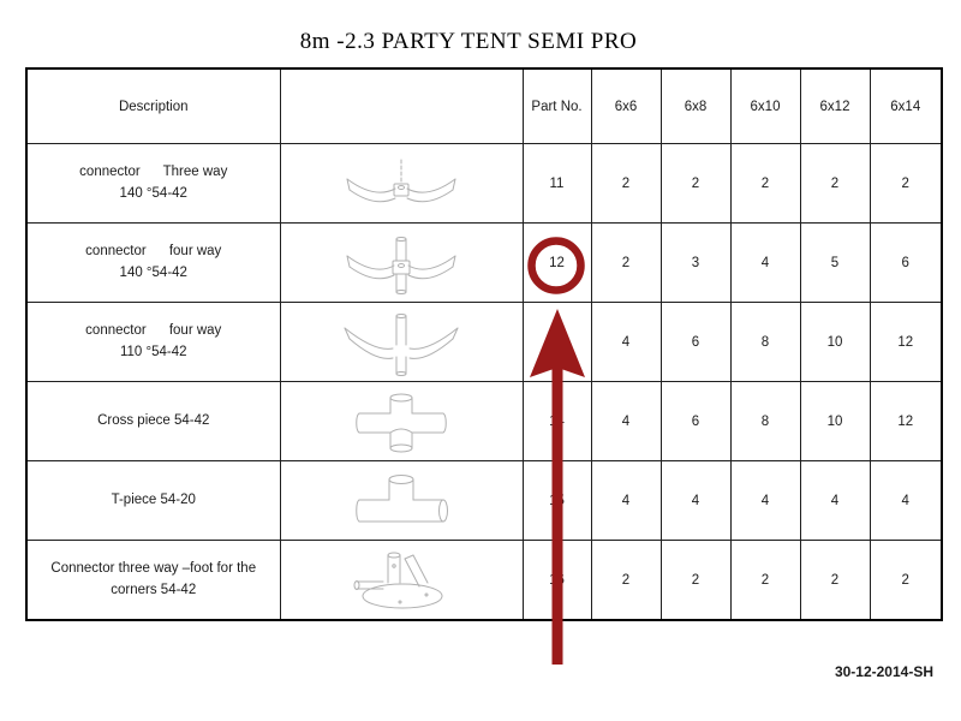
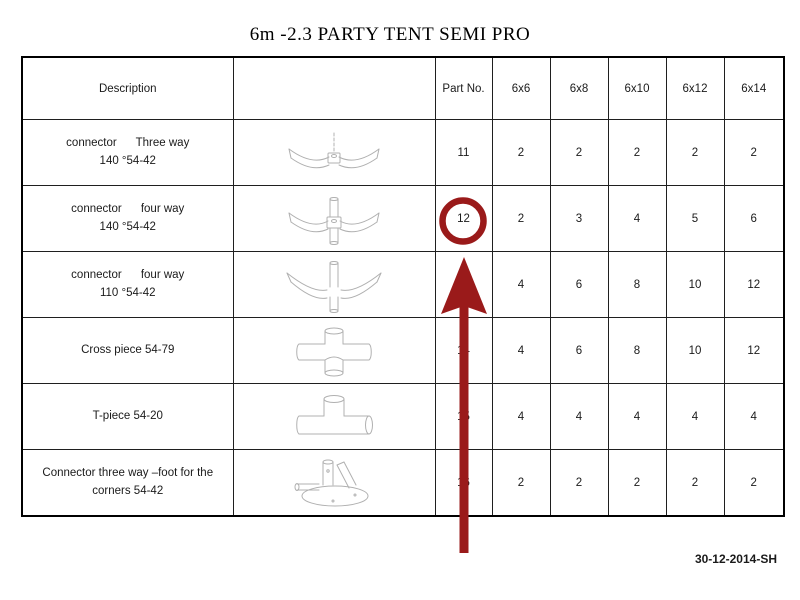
- 8m -2.3 PARTY TENT SEMI PRO
+ 6m -2.3 PARTY TENT SEMI PRO
  Description		Part No.	6x6	6x8	6x10	6x12	6x14
  connector Three way 140 °54-42		11	2	2	2	2	2
  connector four way 140 °54-42		12	2	3	4	5	6
  connector four way 110 °54-42			4	6	8	10	12
- Cross piece 54-42			4	6	8	10	12
+ Cross piece 54-79			4	6	8	10	12
  T-piece 54-20			4	4	4	4	4
  Connector three way –foot for the corners 54-42			2	2	2	2	2
  30-12-2014-SH
